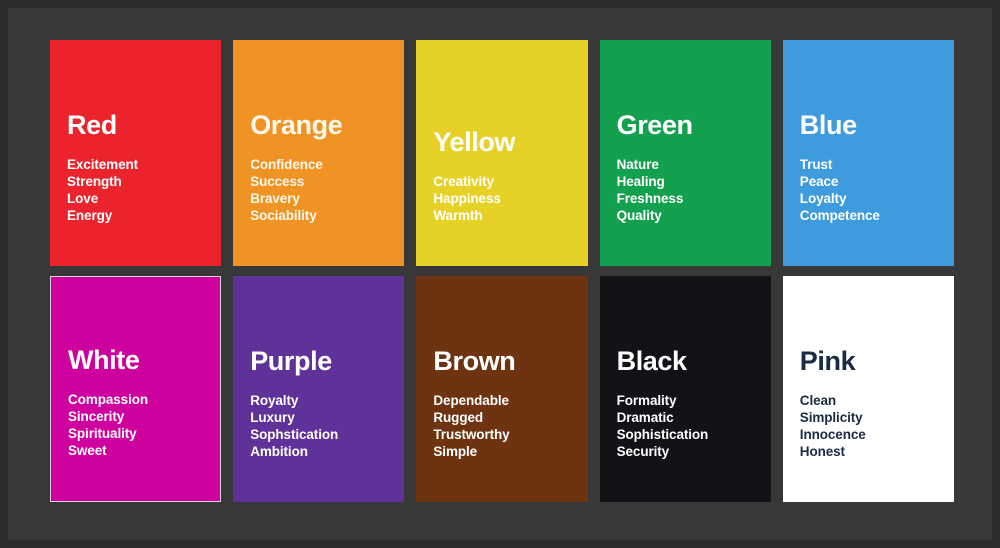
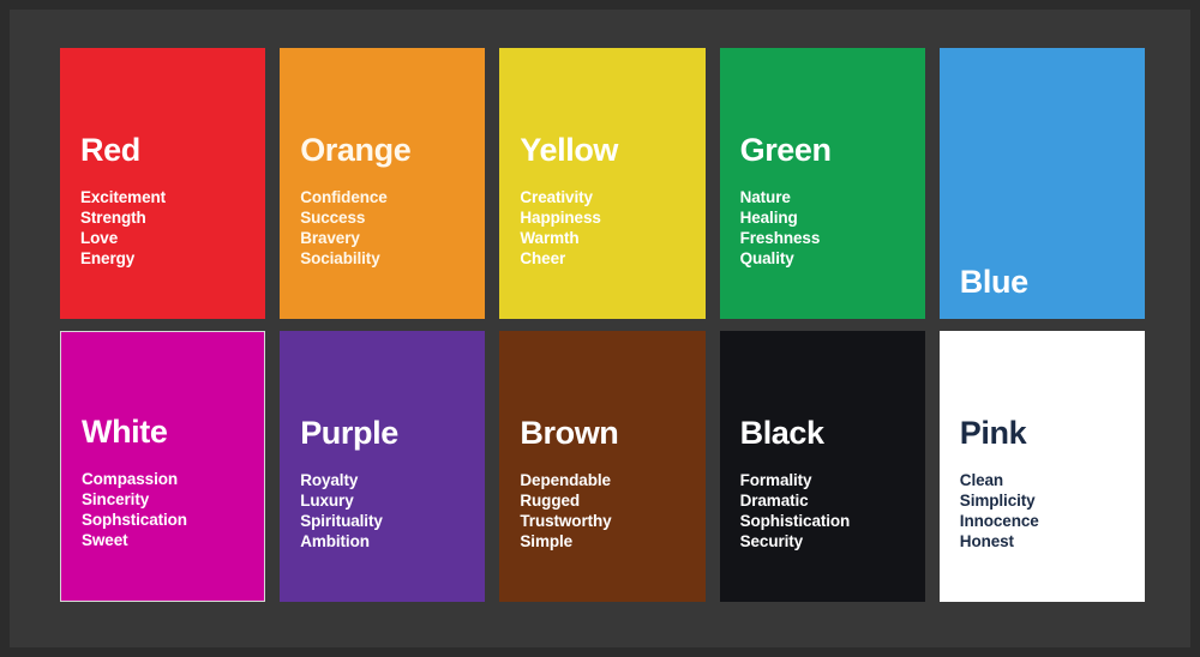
  Red
  Excitement
  Strength
  Love
  Energy
  Orange
  Confidence
  Success
  Bravery
  Sociability
  Yellow
  Creativity
  Happiness
  Warmth
+ Cheer
  Green
  Nature
  Healing
  Freshness
  Quality
  Blue
- Trust
- Peace
- Loyalty
- Competence
  White
  Compassion
  Sincerity
- Spirituality
+ Sophstication
  Sweet
  Purple
  Royalty
  Luxury
- Sophstication
+ Spirituality
  Ambition
  Brown
  Dependable
  Rugged
  Trustworthy
  Simple
  Black
  Formality
  Dramatic
  Sophistication
  Security
  Pink
  Clean
  Simplicity
  Innocence
  Honest
